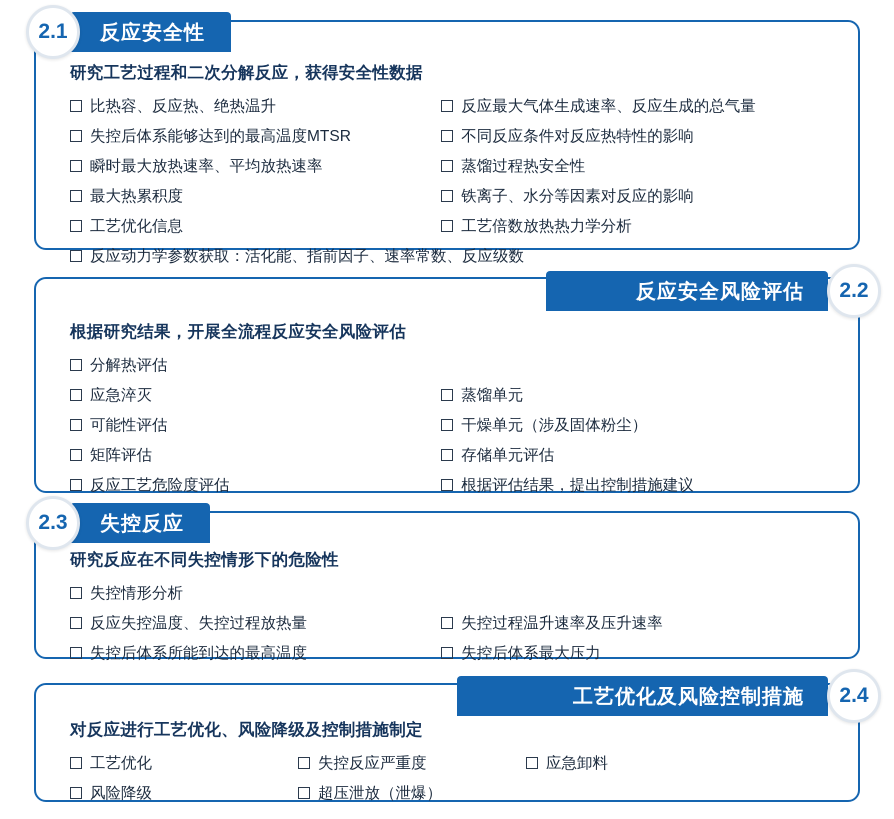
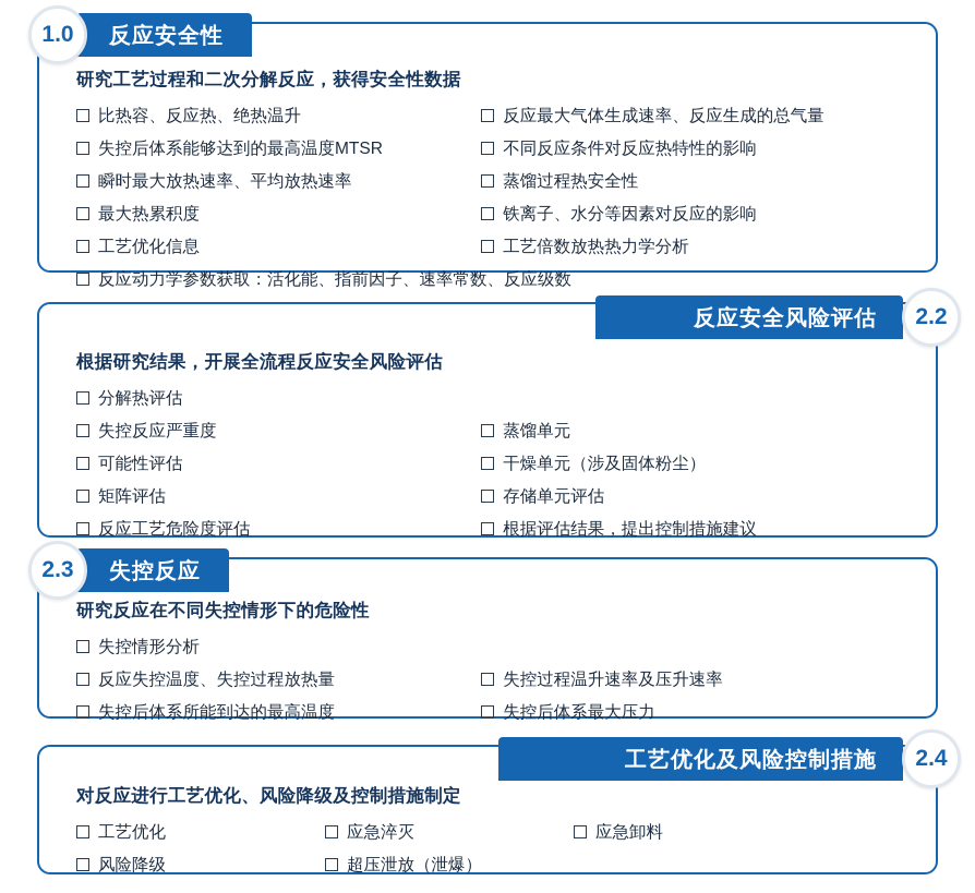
  研究工艺过程和二次分解反应，获得安全性数据
  比热容、反应热、绝热温升
  反应最大气体生成速率、反应生成的总气量
  失控后体系能够达到的最高温度MTSR
  不同反应条件对反应热特性的影响
  瞬时最大放热速率、平均放热速率
  蒸馏过程热安全性
  最大热累积度
  铁离子、水分等因素对反应的影响
  工艺优化信息
  工艺倍数放热热力学分析
  反应动力学参数获取：活化能、指前因子、速率常数、反应级数
  反应安全性
- 2.1
+ 1.0
  根据研究结果，开展全流程反应安全风险评估
  分解热评估
- 应急淬灭
+ 失控反应严重度
  蒸馏单元
  可能性评估
  干燥单元（涉及固体粉尘）
  矩阵评估
  存储单元评估
  反应工艺危险度评估
  根据评估结果，提出控制措施建议
  反应安全风险评估
  2.2
  研究反应在不同失控情形下的危险性
  失控情形分析
  反应失控温度、失控过程放热量
  失控过程温升速率及压升速率
  失控后体系所能到达的最高温度
  失控后体系最大压力
  失控反应
  2.3
  对反应进行工艺优化、风险降级及控制措施制定
  工艺优化
- 失控反应严重度
+ 应急淬灭
  应急卸料
  风险降级
  超压泄放（泄爆）
  工艺优化及风险控制措施
  2.4
